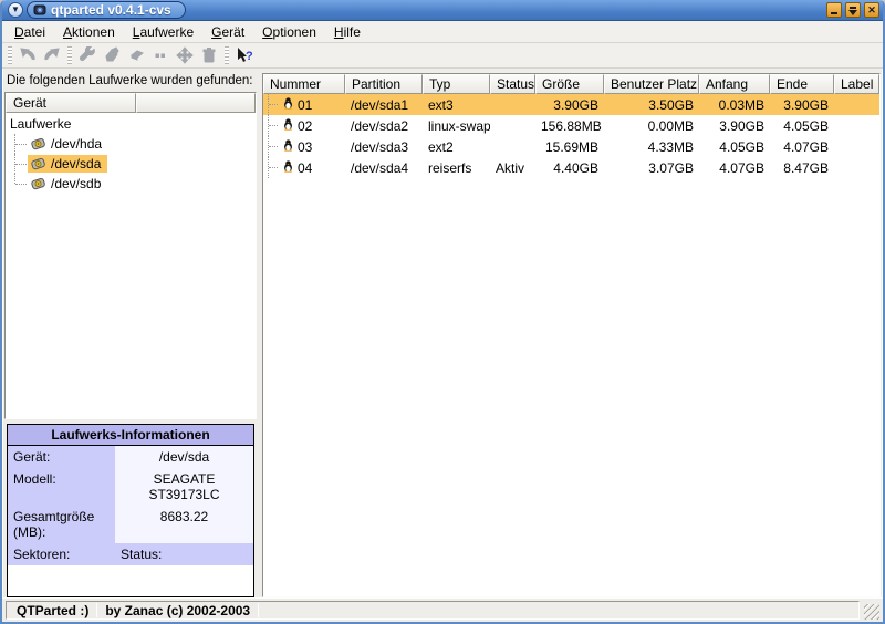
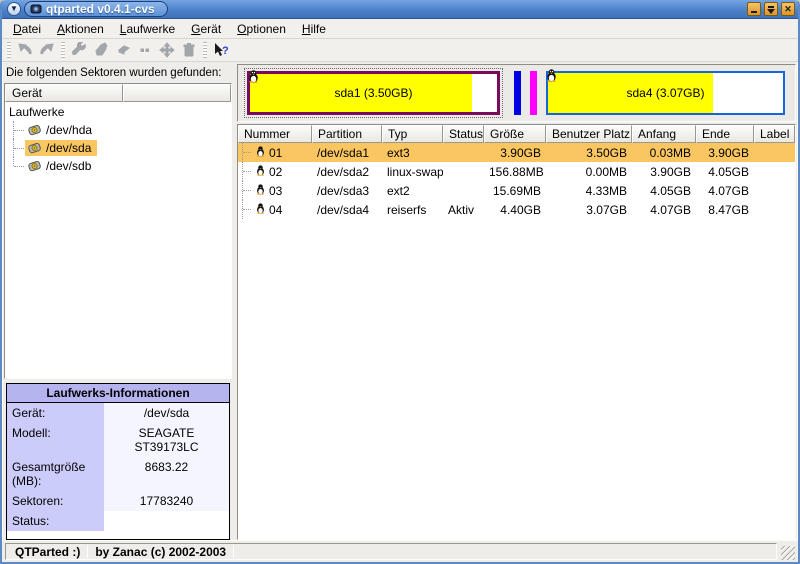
  ▼
  qtparted v0.4.1-cvs
  ✕
  Datei
  Aktionen
  Laufwerke
  Gerät
  Optionen
  Hilfe
  ?
- Die folgenden Laufwerke wurden gefunden:
+ Die folgenden Sektoren wurden gefunden:
  Gerät
  Laufwerke
  /dev/hda
  /dev/sda
  /dev/sdb
  Laufwerks-Informationen
  Gerät:
  /dev/sda
  Modell:
  SEAGATE ST39173LC
  Gesamtgröße (MB):
  8683.22
  Sektoren:
+ 17783240
  Status:
+ sda1 (3.50GB)
+ sda4 (3.07GB)
  Nummer
  Partition
  Typ
  Status
  Größe
  Benutzer Platz
  Anfang
  Ende
  Label
  01
  /dev/sda1
  ext3
  3.90GB
  3.50GB
  0.03MB
  3.90GB
  02
  /dev/sda2
  linux-swap
  156.88MB
  0.00MB
  3.90GB
  4.05GB
  03
  /dev/sda3
  ext2
  15.69MB
  4.33MB
  4.05GB
  4.07GB
  04
  /dev/sda4
  reiserfs
  Aktiv
  4.40GB
  3.07GB
  4.07GB
  8.47GB
  QTParted :)
  by Zanac (c) 2002-2003
